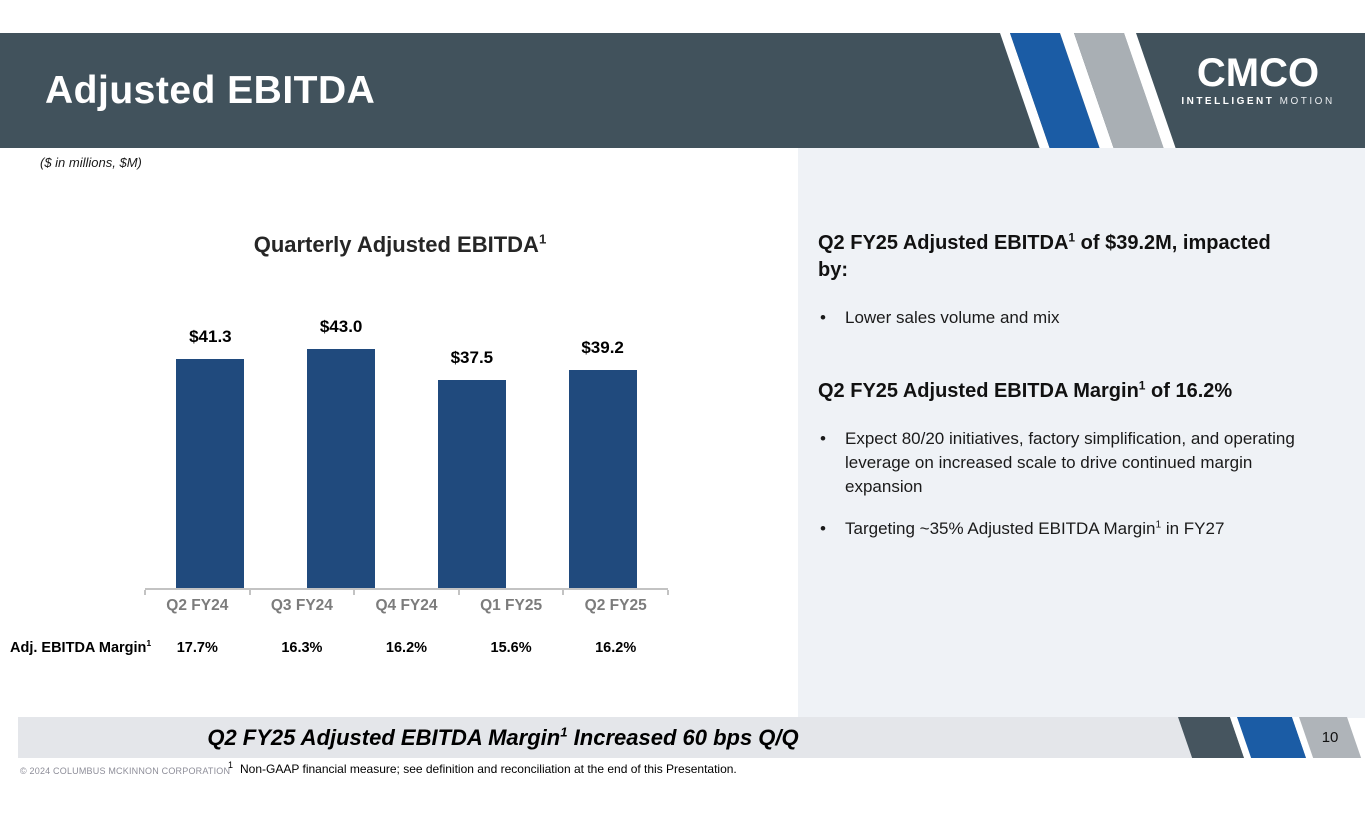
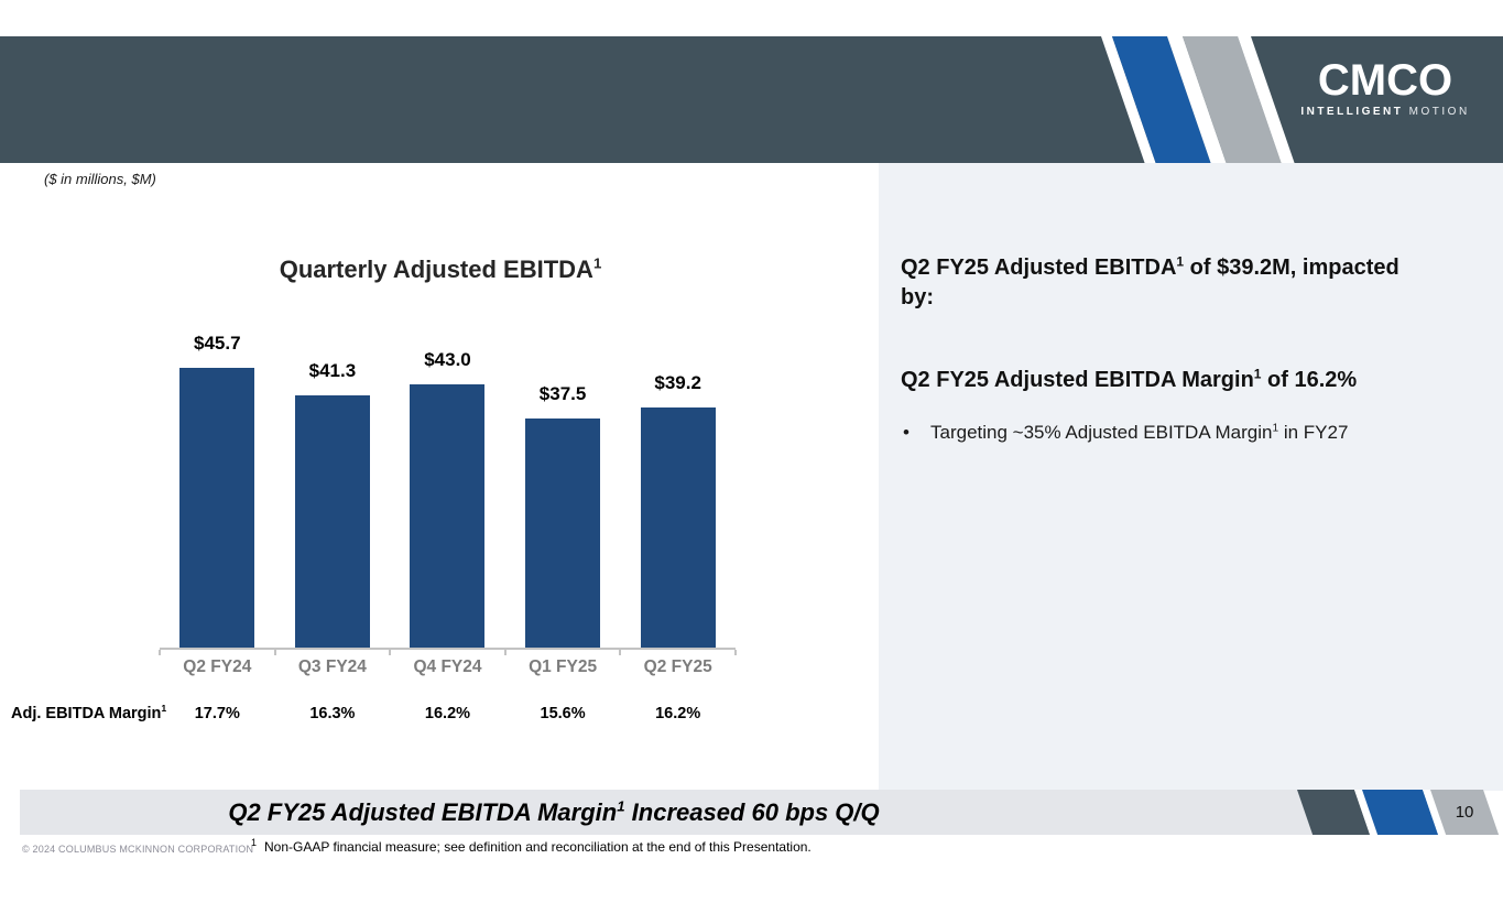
- Adjusted EBITDA
  CMCO
  INTELLIGENT MOTION
  ($ in millions, $M)
  Quarterly Adjusted EBITDA1
+ $45.7
  $41.3
  $43.0
  $37.5
  $39.2
  Q2 FY24
  Q3 FY24
  Q4 FY24
  Q1 FY25
  Q2 FY25
  Adj. EBITDA Margin1
  17.7%
  16.3%
  16.2%
  15.6%
  16.2%
  Q2 FY25 Adjusted EBITDA1 of $39.2M, impacted by:
- Lower sales volume and mix
  Q2 FY25 Adjusted EBITDA Margin1 of 16.2%
- Expect 80/20 initiatives, factory simplification, and operating leverage on increased scale to drive continued margin expansion
  Targeting ~35% Adjusted EBITDA Margin1 in FY27
  Q2 FY25 Adjusted EBITDA Margin1 Increased 60 bps Q/Q
  © 2024 COLUMBUS MCKINNON CORPORATION
  1 Non-GAAP financial measure; see definition and reconciliation at the end of this Presentation.
